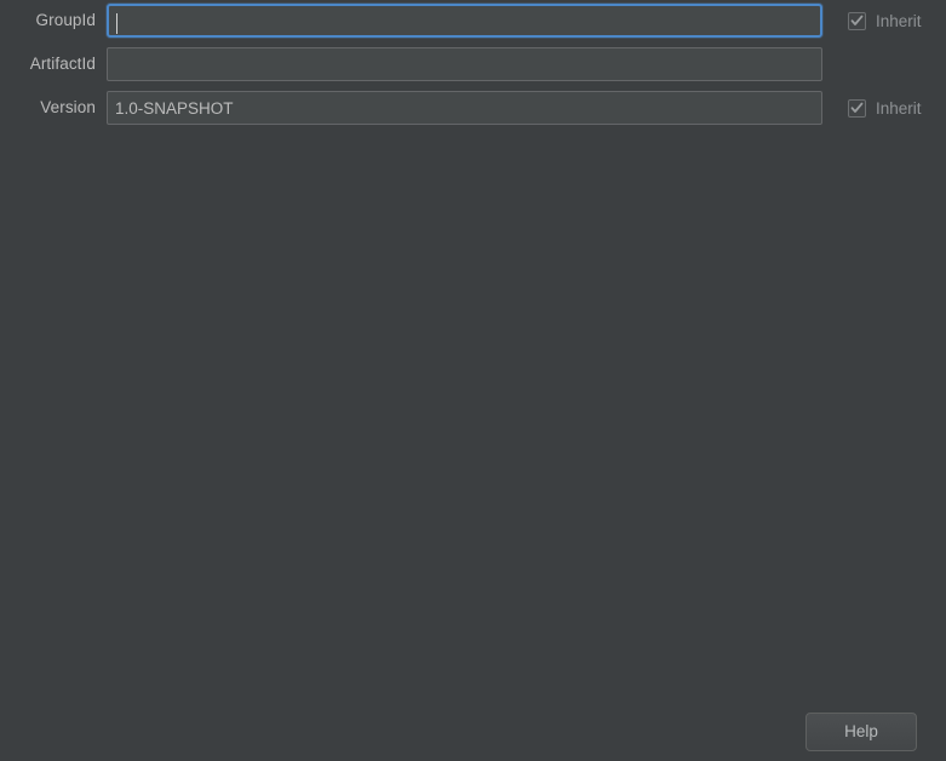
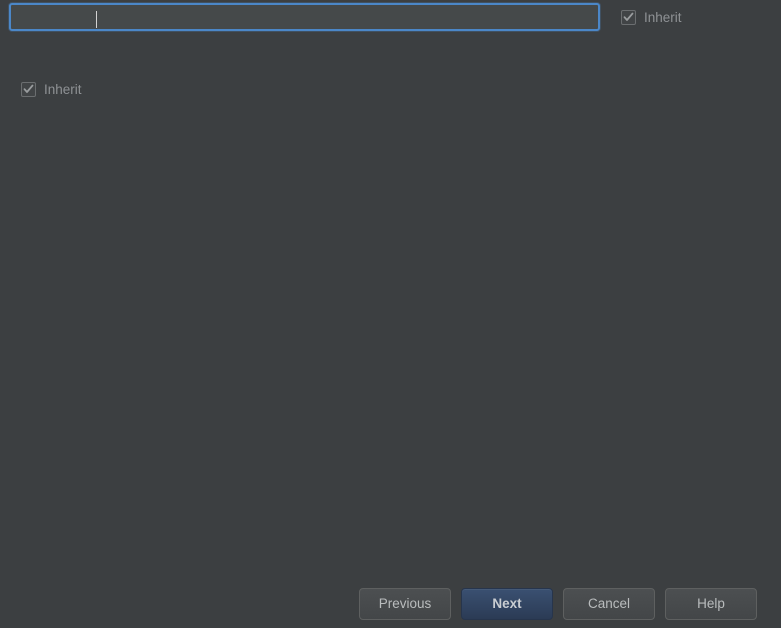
- GroupId
  Inherit
- ArtifactId
- Version
- 1.0-SNAPSHOT
  Inherit
+ Previous
+ Next
+ Cancel
  Help
